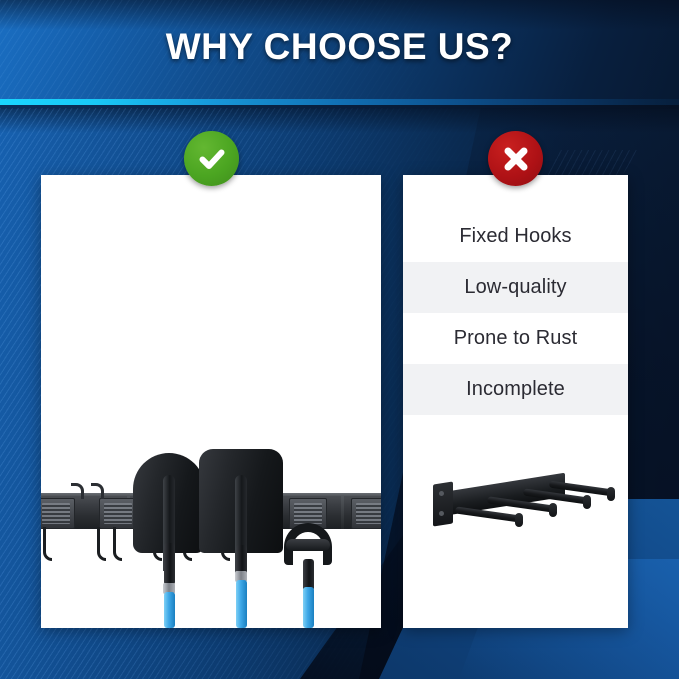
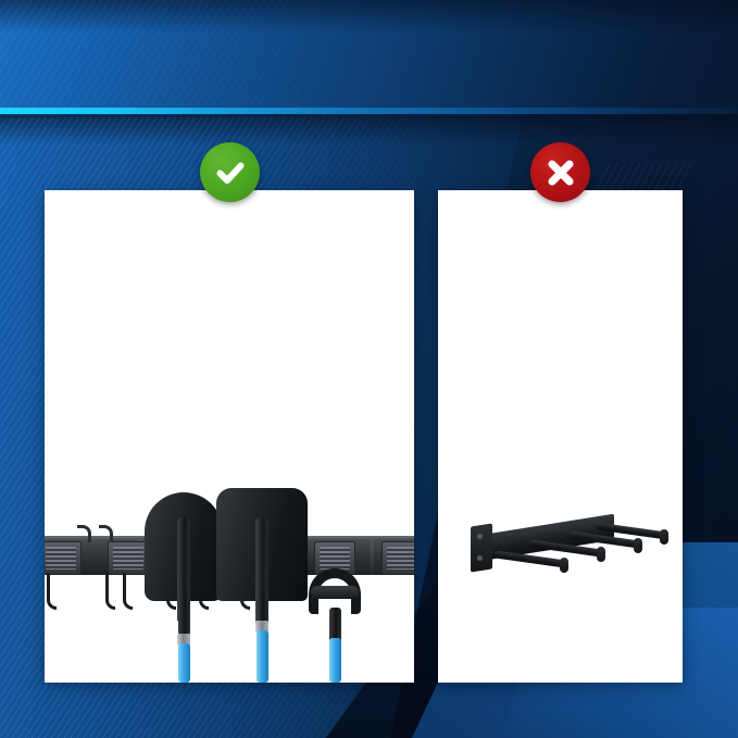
- WHY CHOOSE US?
- Fixed Hooks
- Low-quality
- Prone to Rust
- Incomplete
